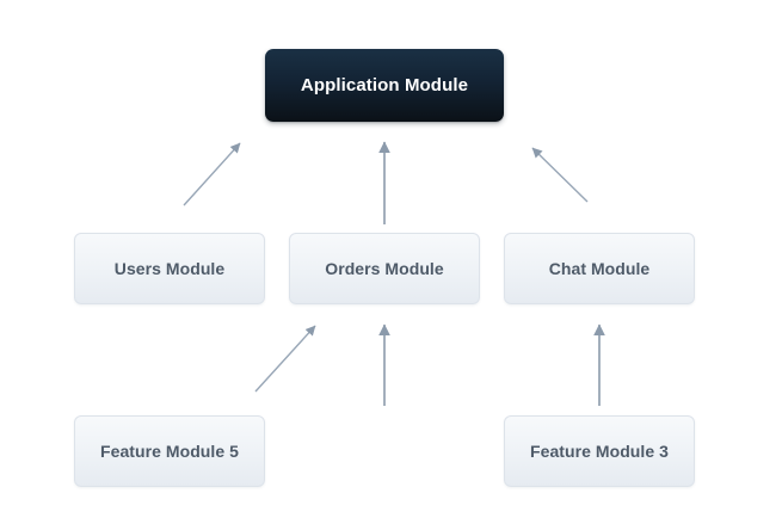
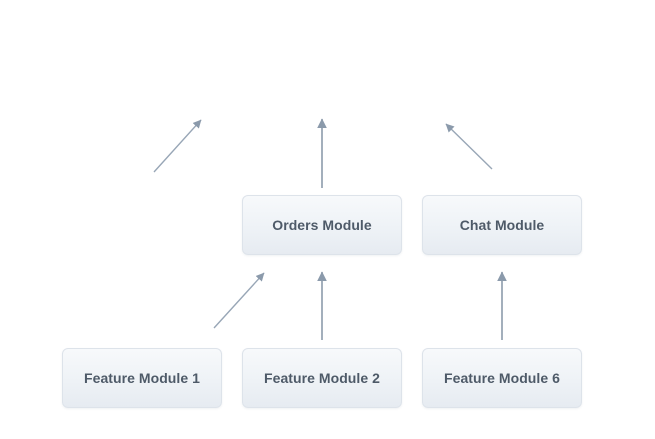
- Application Module
- Users Module
  Orders Module
  Chat Module
- Feature Module 5
+ Feature Module 1
+ Feature Module 2
- Feature Module 3
+ Feature Module 6
